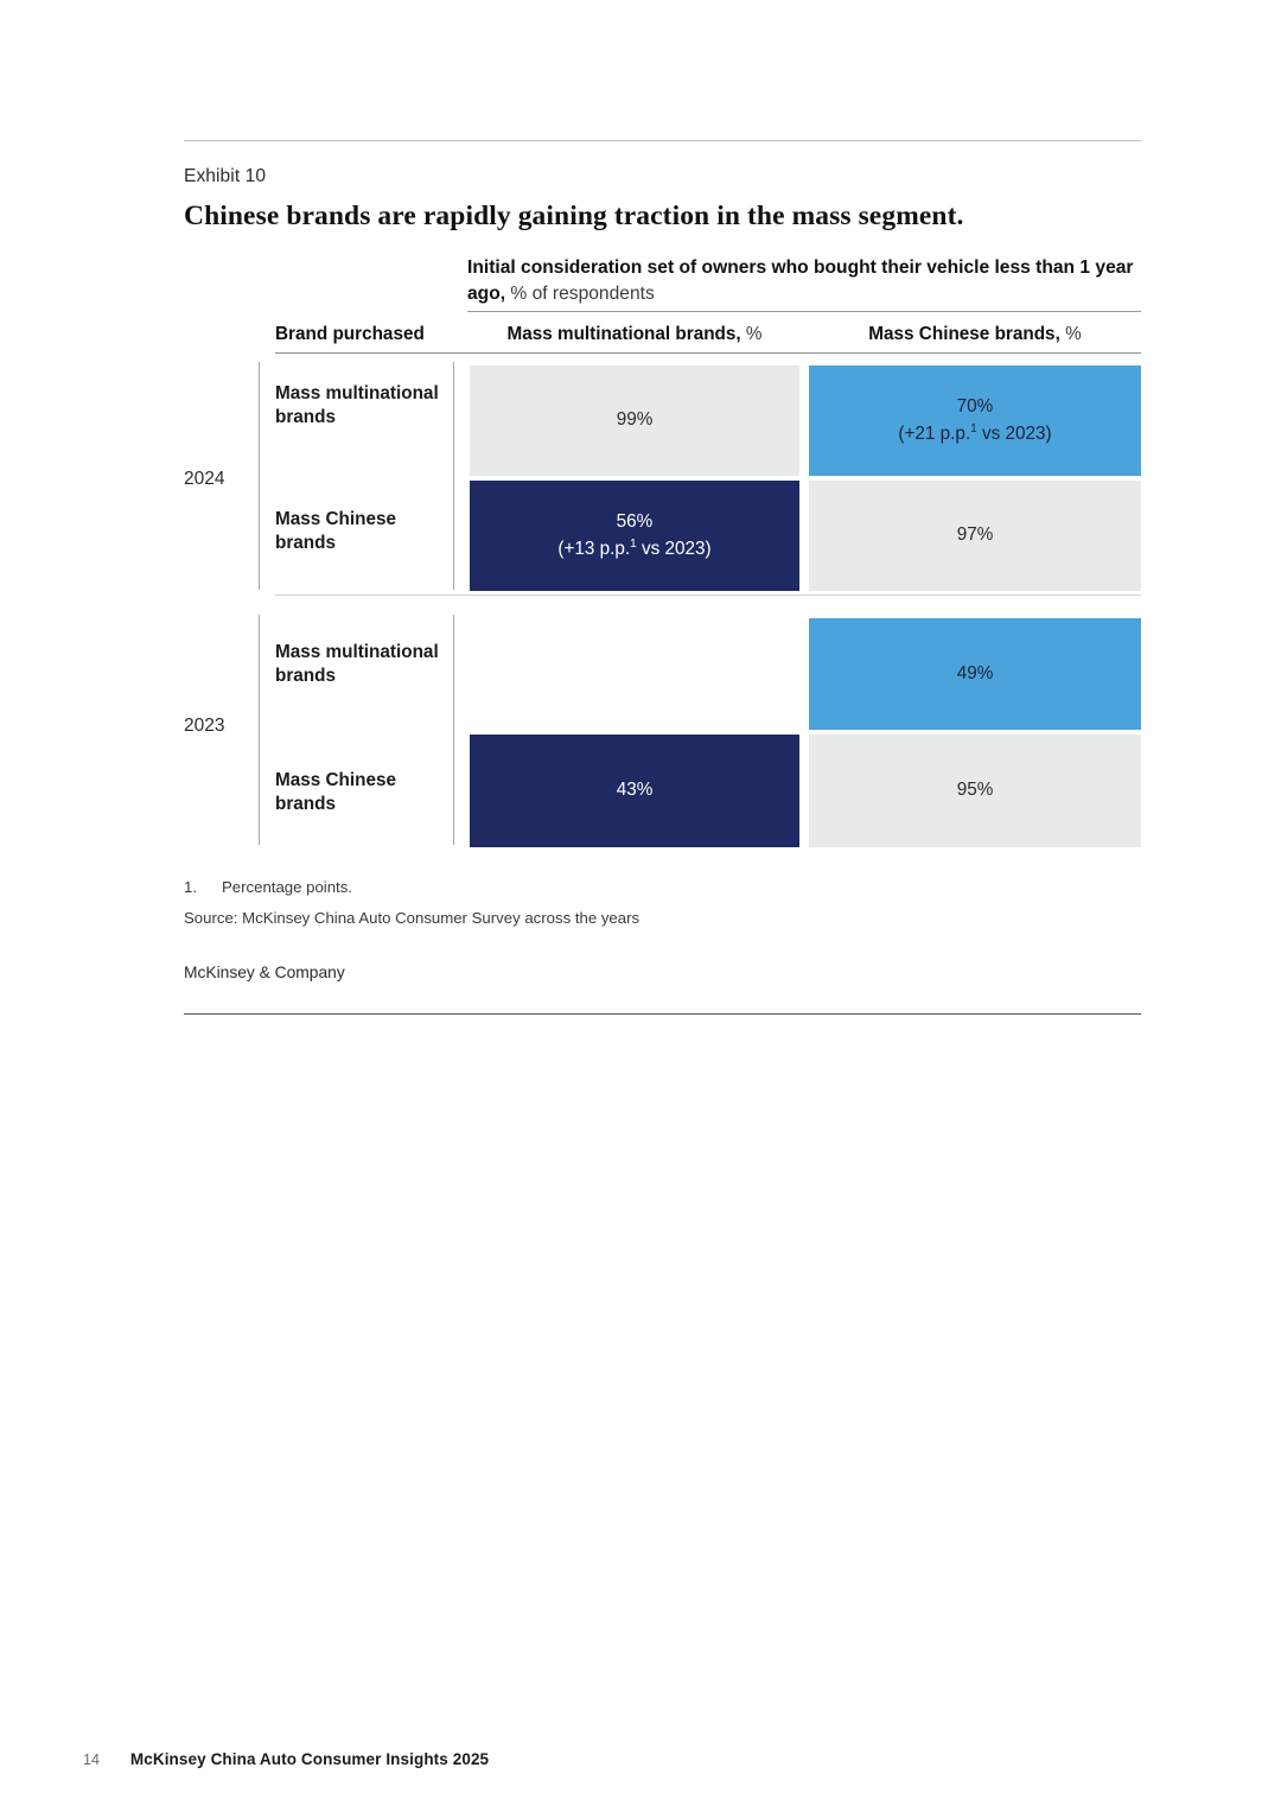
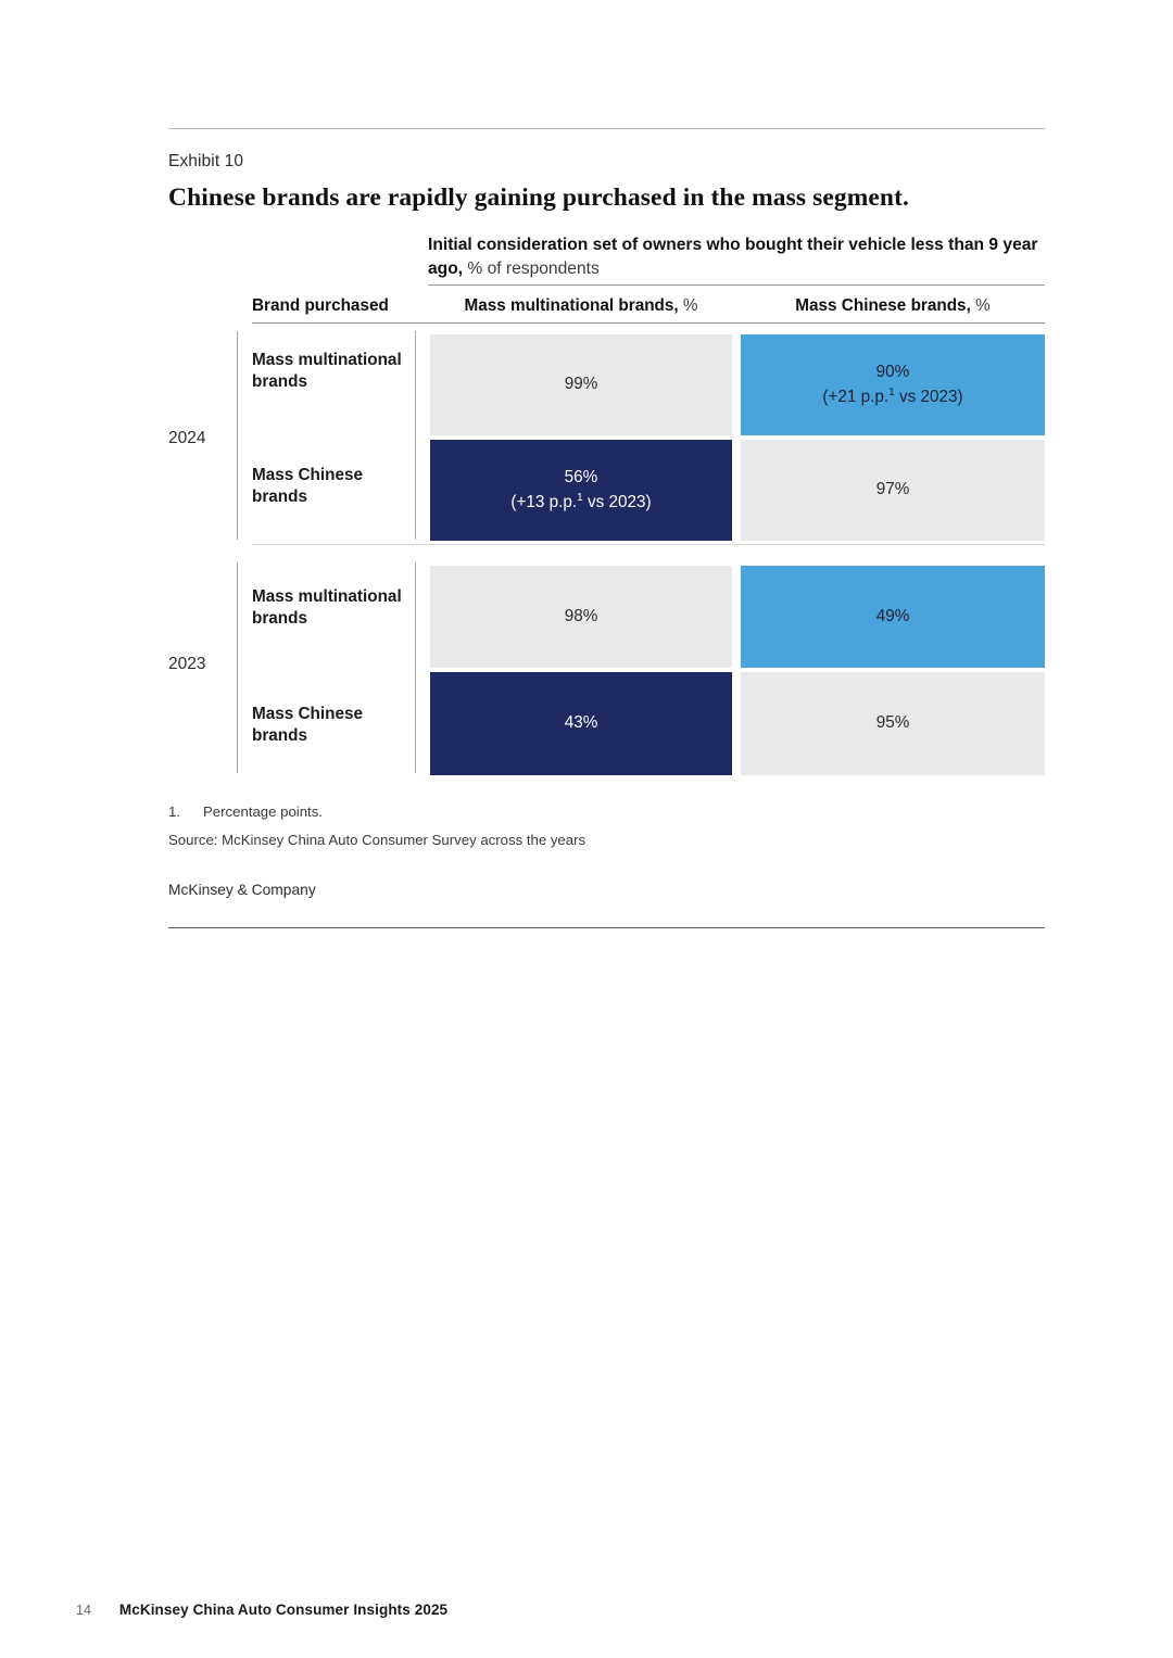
  Exhibit 10
- Chinese brands are rapidly gaining traction in the mass segment.
+ Chinese brands are rapidly gaining purchased in the mass segment.
- Initial consideration set of owners who bought their vehicle less than 1 year ago, % of respondents
+ Initial consideration set of owners who bought their vehicle less than 9 year ago, % of respondents
  Brand purchased
  Mass multinational brands, %
  Mass Chinese brands, %
  2024
  Mass multinational brands
  Mass Chinese brands
  99%
- 70%
+ 90%
  (+21 p.p.1 vs 2023)
  56%
  (+13 p.p.1 vs 2023)
  97%
  2023
  Mass multinational brands
  Mass Chinese brands
+ 98%
  49%
  43%
  95%
  1.
  Percentage points.
  Source: McKinsey China Auto Consumer Survey across the years
  McKinsey & Company
  14
  McKinsey China Auto Consumer Insights 2025
